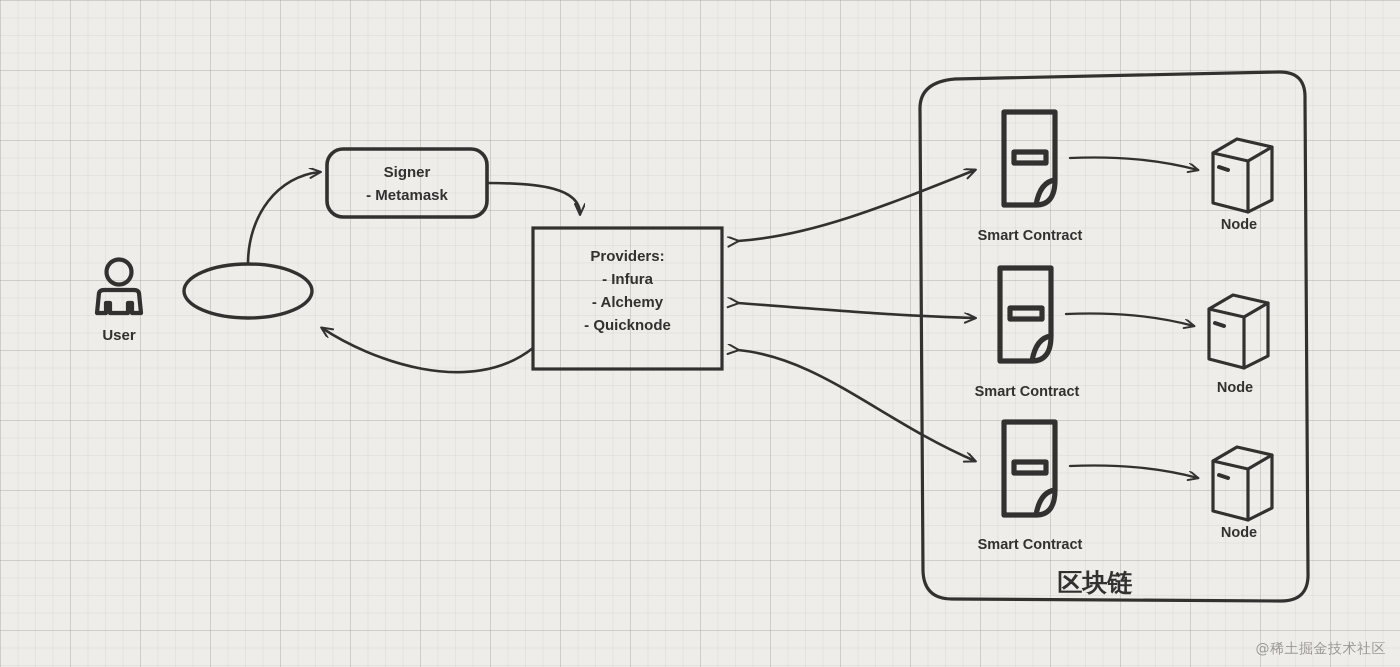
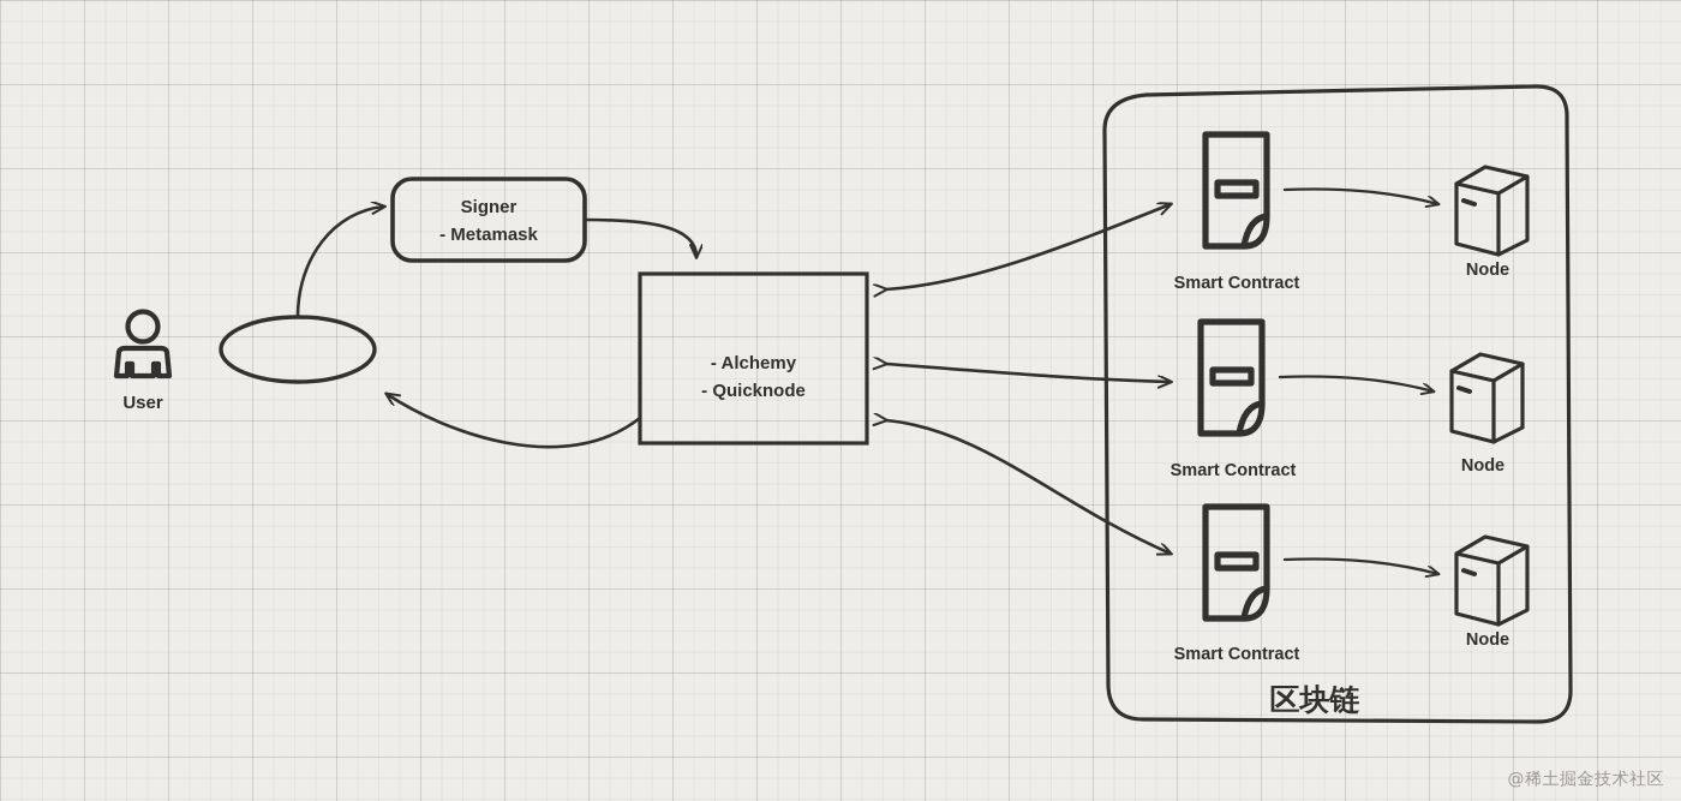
  User
  Signer
  - Metamask
- Providers:
- - Infura
  - Alchemy
  - Quicknode
  Smart Contract
  Smart Contract
  Smart Contract
  Node
  Node
  Node
  区块链
  @稀土掘金技术社区
